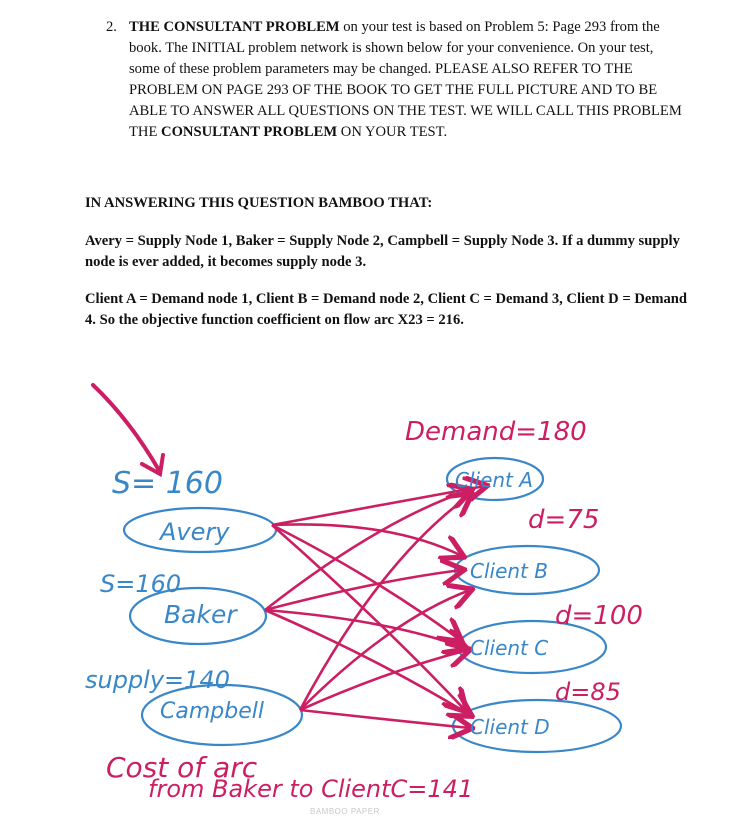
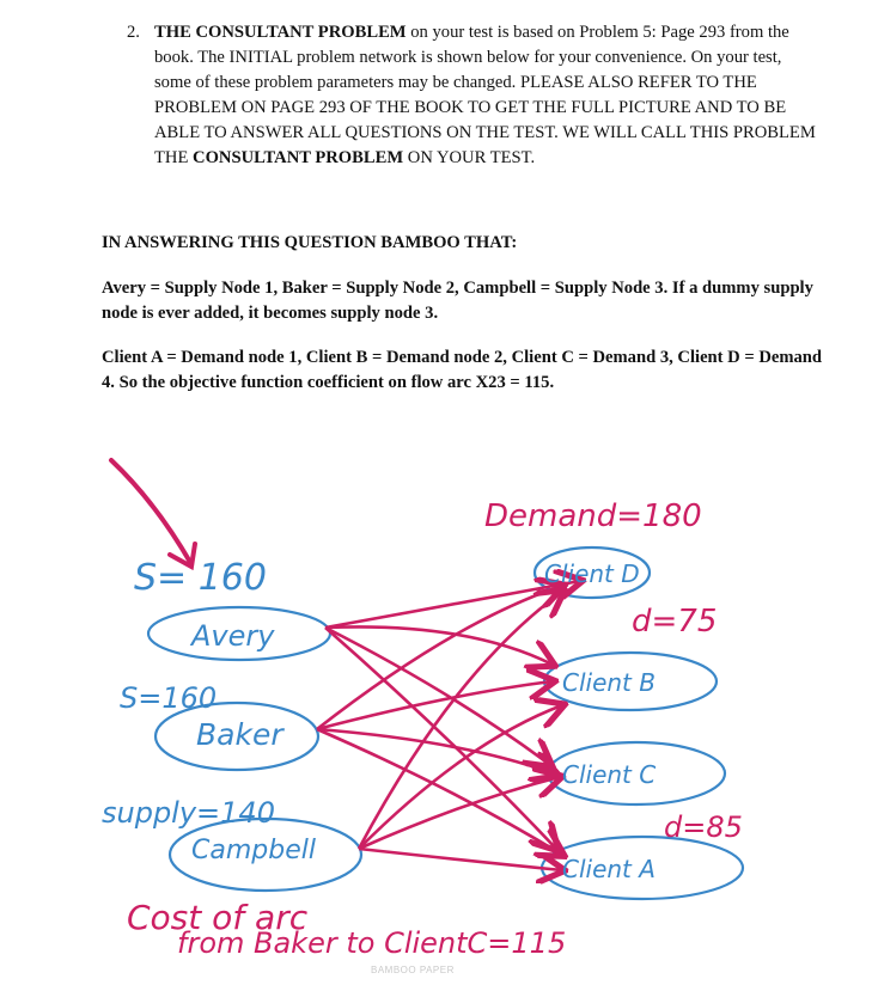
  2.
  THE CONSULTANT PROBLEM on your test is based on Problem 5: Page 293 from the book. The INITIAL problem network is shown below for your convenience. On your test, some of these problem parameters may be changed. PLEASE ALSO REFER TO THE PROBLEM ON PAGE 293 OF THE BOOK TO GET THE FULL PICTURE AND TO BE ABLE TO ANSWER ALL QUESTIONS ON THE TEST. WE WILL CALL THIS PROBLEM THE CONSULTANT PROBLEM ON YOUR TEST.
  IN ANSWERING THIS QUESTION BAMBOO THAT:
  Avery = Supply Node 1, Baker = Supply Node 2, Campbell = Supply Node 3. If a dummy supply node is ever added, it becomes supply node 3.
- Client A = Demand node 1, Client B = Demand node 2, Client C = Demand 3, Client D = Demand 4. So the objective function coefficient on flow arc X23 = 216.
+ Client A = Demand node 1, Client B = Demand node 2, Client C = Demand 3, Client D = Demand 4. So the objective function coefficient on flow arc X23 = 115.
  S= 160
  Avery
  S=160
  Baker
  supply=140
  Campbell
- Client A
+ Client D
  Client B
  Client C
- Client D
+ Client A
  Demand=180
  d=75
- d=100
  d=85
  Cost of arc
- from Baker to ClientC=141
+ from Baker to ClientC=115
  BAMBOO PAPER
